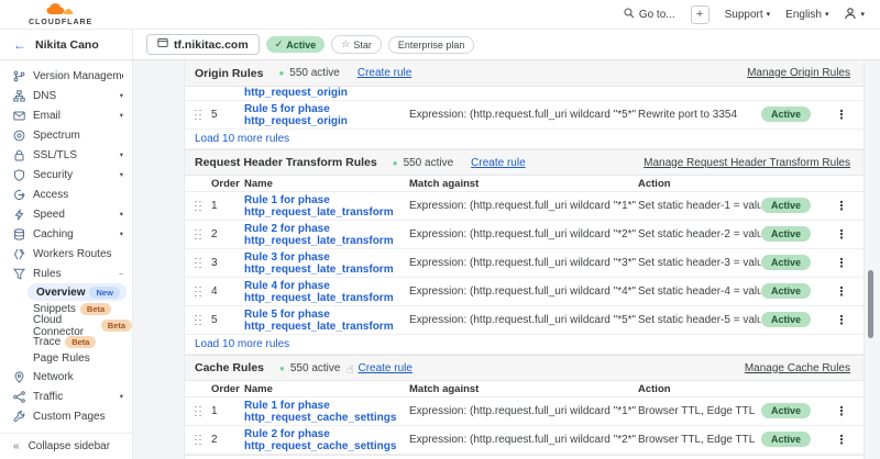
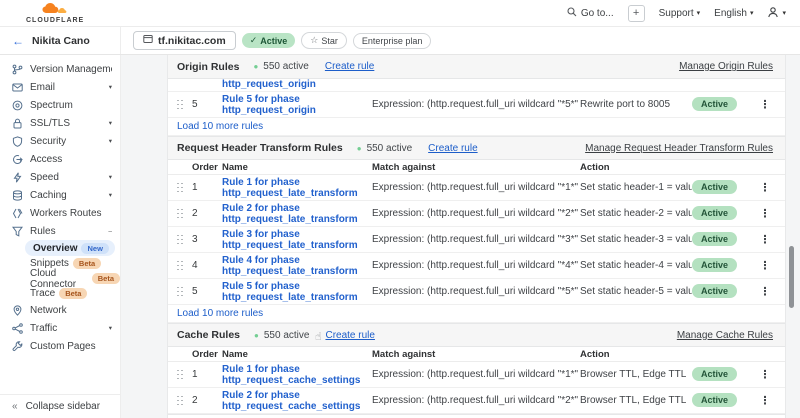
  Go to...
  +
  Support
  English
  ←
  Nikita Cano
  tf.nikitac.com
  ✓
  Active
  ☆
  Star
  Enterprise plan
  Version Managem
- DNS
  Email
  Spectrum
  SSL/TLS
  Security
  Access
  Speed
  Caching
  Workers Routes
  Rules
  Overview
  New
  Snippets
  Beta
  Cloud Connector
  Beta
  Trace
  Beta
- Page Rules
  Network
  Traffic
  Custom Pages
  «
  Collapse sidebar
  Origin Rules
  ●
  550 active
  Create rule
  Manage Origin Rules
  http_request_origin
  5
  Rule 5 for phase
  http_request_origin
  Expression: (http.request.full_uri wildcard "*5*"
- Rewrite port to 3354
+ Rewrite port to 8005
  Active
  ⋮
  Load 10 more rules
  Request Header Transform Rules
  ●
  550 active
  Create rule
  Manage Request Header Transform Rules
  Order
  Name
  Match against
  Action
  1
  Rule 1 for phase
  http_request_late_transform
  Expression: (http.request.full_uri wildcard "*1*"
  Set static header-1 = valu
  Active
  ⋮
  2
  Rule 2 for phase
  http_request_late_transform
  Expression: (http.request.full_uri wildcard "*2*"
  Set static header-2 = valu
  Active
  ⋮
  3
  Rule 3 for phase
  http_request_late_transform
  Expression: (http.request.full_uri wildcard "*3*"
  Set static header-3 = valu
  Active
  ⋮
  4
  Rule 4 for phase
  http_request_late_transform
  Expression: (http.request.full_uri wildcard "*4*"
  Set static header-4 = valu
  Active
  ⋮
  5
  Rule 5 for phase
  http_request_late_transform
  Expression: (http.request.full_uri wildcard "*5*"
  Set static header-5 = valu
  Active
  ⋮
  Load 10 more rules
  Cache Rules
  ●
  550 active
  Create rule
  Manage Cache Rules
  Order
  Name
  Match against
  Action
  1
  Rule 1 for phase
  http_request_cache_settings
  Expression: (http.request.full_uri wildcard "*1*"
  Browser TTL, Edge TTL
  Active
  ⋮
  2
  Rule 2 for phase
  http_request_cache_settings
  Expression: (http.request.full_uri wildcard "*2*"
  Browser TTL, Edge TTL
  Active
  ⋮
  ☝
